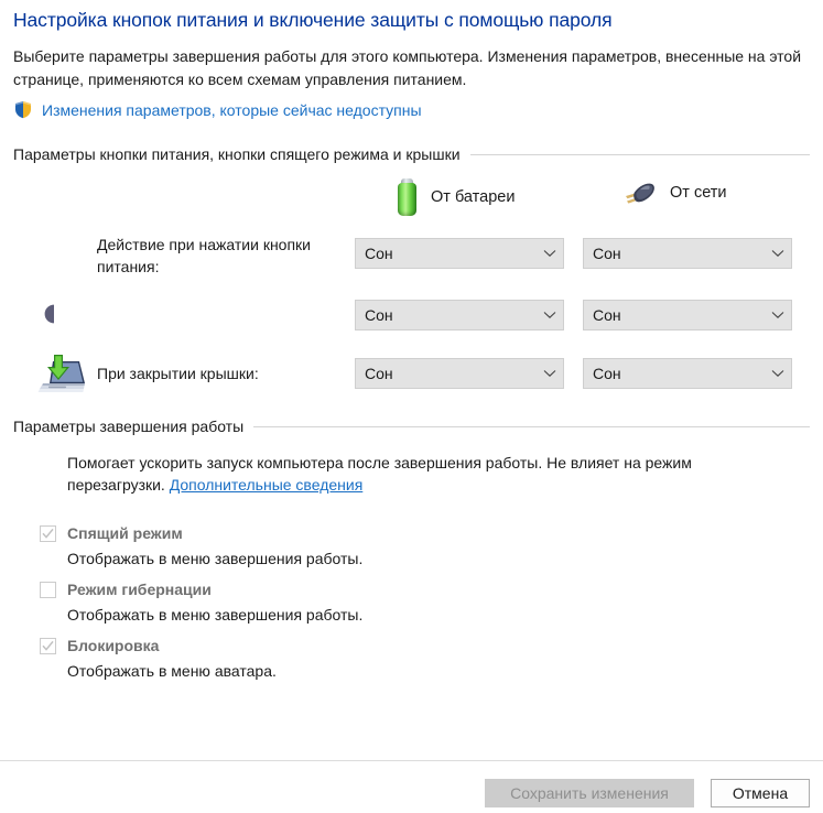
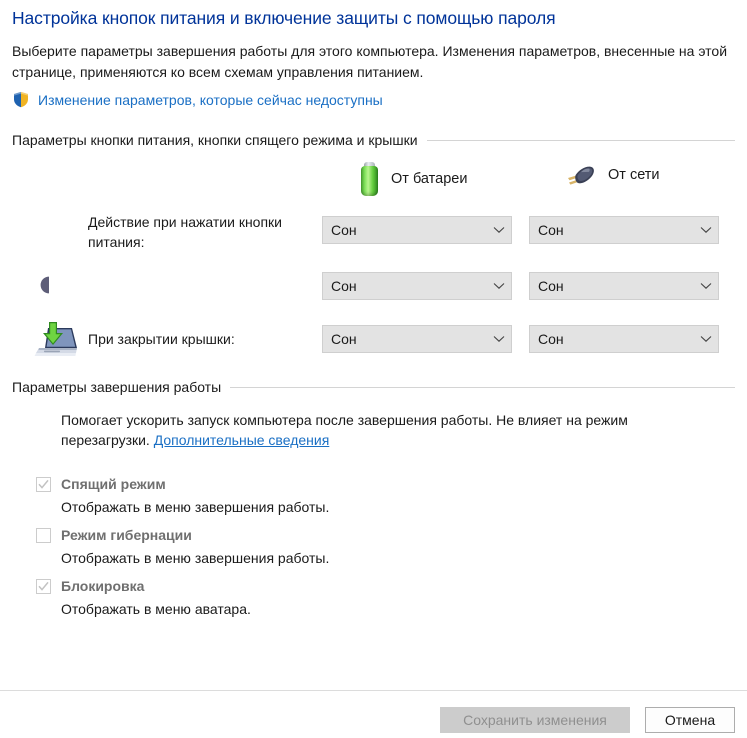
  Настройка кнопок питания и включение защиты с помощью пароля
  Выберите параметры завершения работы для этого компьютера. Изменения параметров, внесенные на этой странице, применяются ко всем схемам управления питанием.
- Изменения параметров, которые сейчас недоступны
+ Изменение параметров, которые сейчас недоступны
  Параметры кнопки питания, кнопки спящего режима и крышки
  От батареи
  От сети
  Действие при нажатии кнопки питания:
  Сон
  Сон
  Сон
  Сон
  При закрытии крышки:
  Сон
  Сон
  Параметры завершения работы
  Помогает ускорить запуск компьютера после завершения работы. Не влияет на режим перезагрузки. Дополнительные сведения
  Спящий режим
  Отображать в меню завершения работы.
  Режим гибернации
  Отображать в меню завершения работы.
  Блокировка
  Отображать в меню аватара.
  Сохранить изменения
  Отмена
